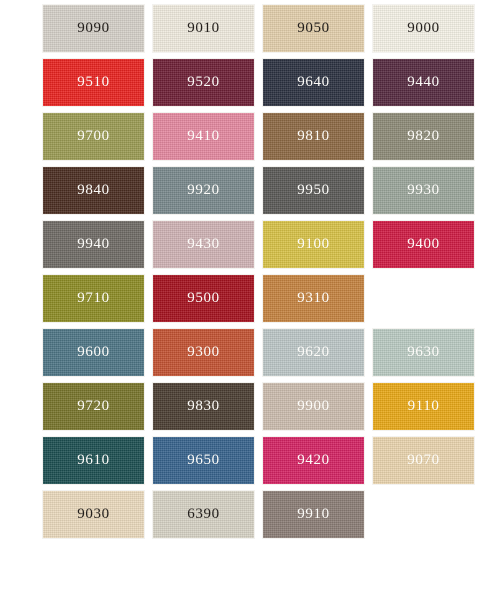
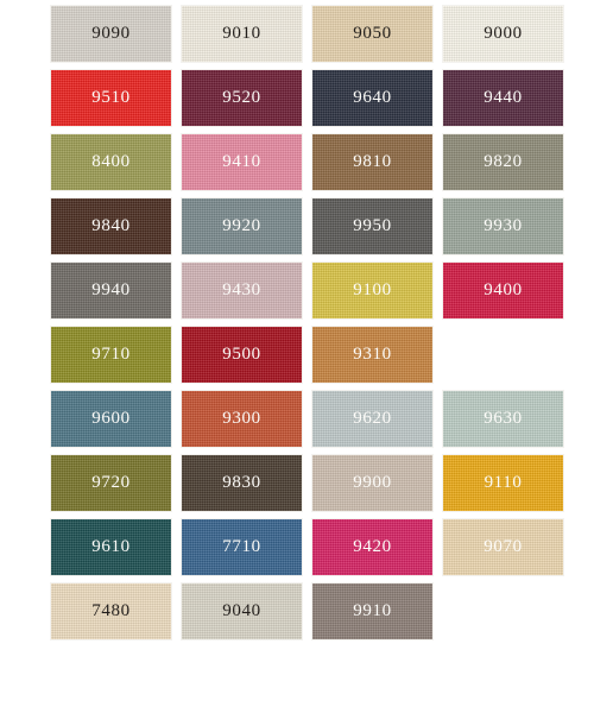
  9090
  9010
  9050
  9000
  9510
  9520
  9640
  9440
- 9700
+ 8400
  9410
  9810
  9820
  9840
  9920
  9950
  9930
  9940
  9430
  9100
  9400
  9710
  9500
  9310
  9600
  9300
  9620
  9630
  9720
  9830
  9900
  9110
  9610
- 9650
+ 7710
  9420
  9070
- 9030
+ 7480
- 6390
+ 9040
  9910
